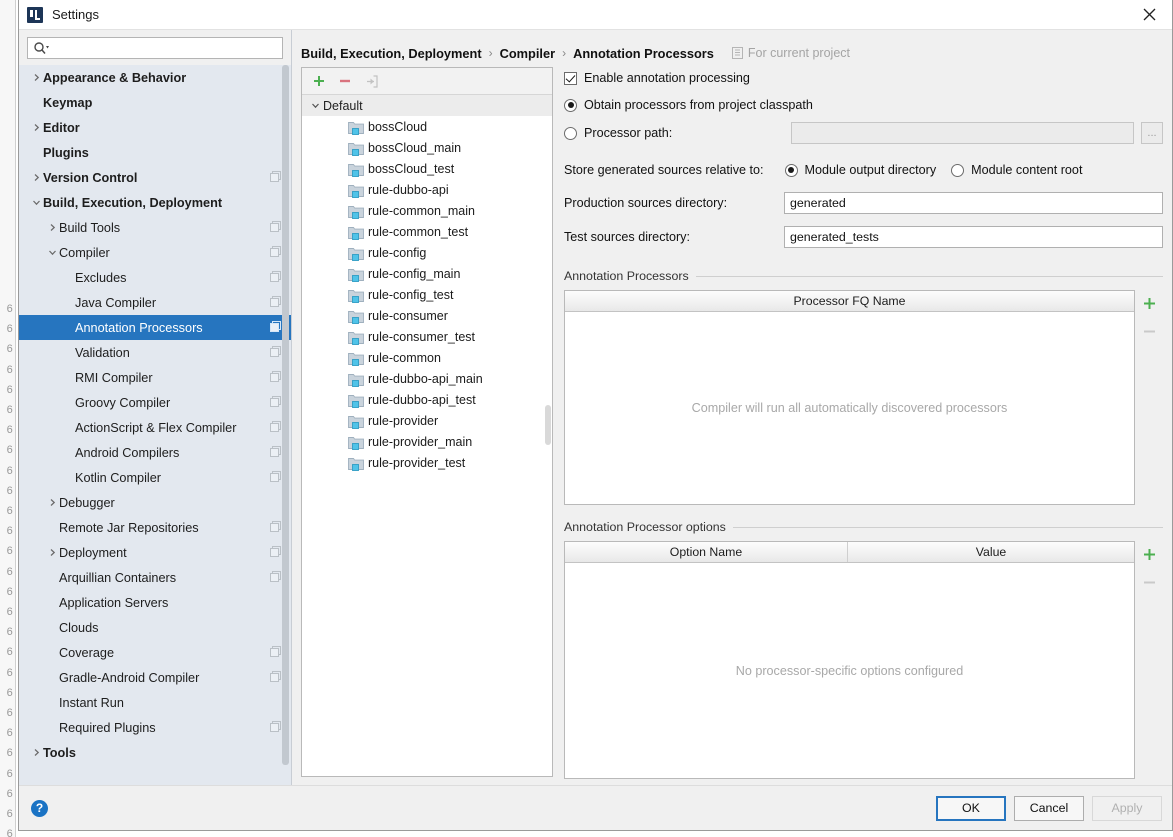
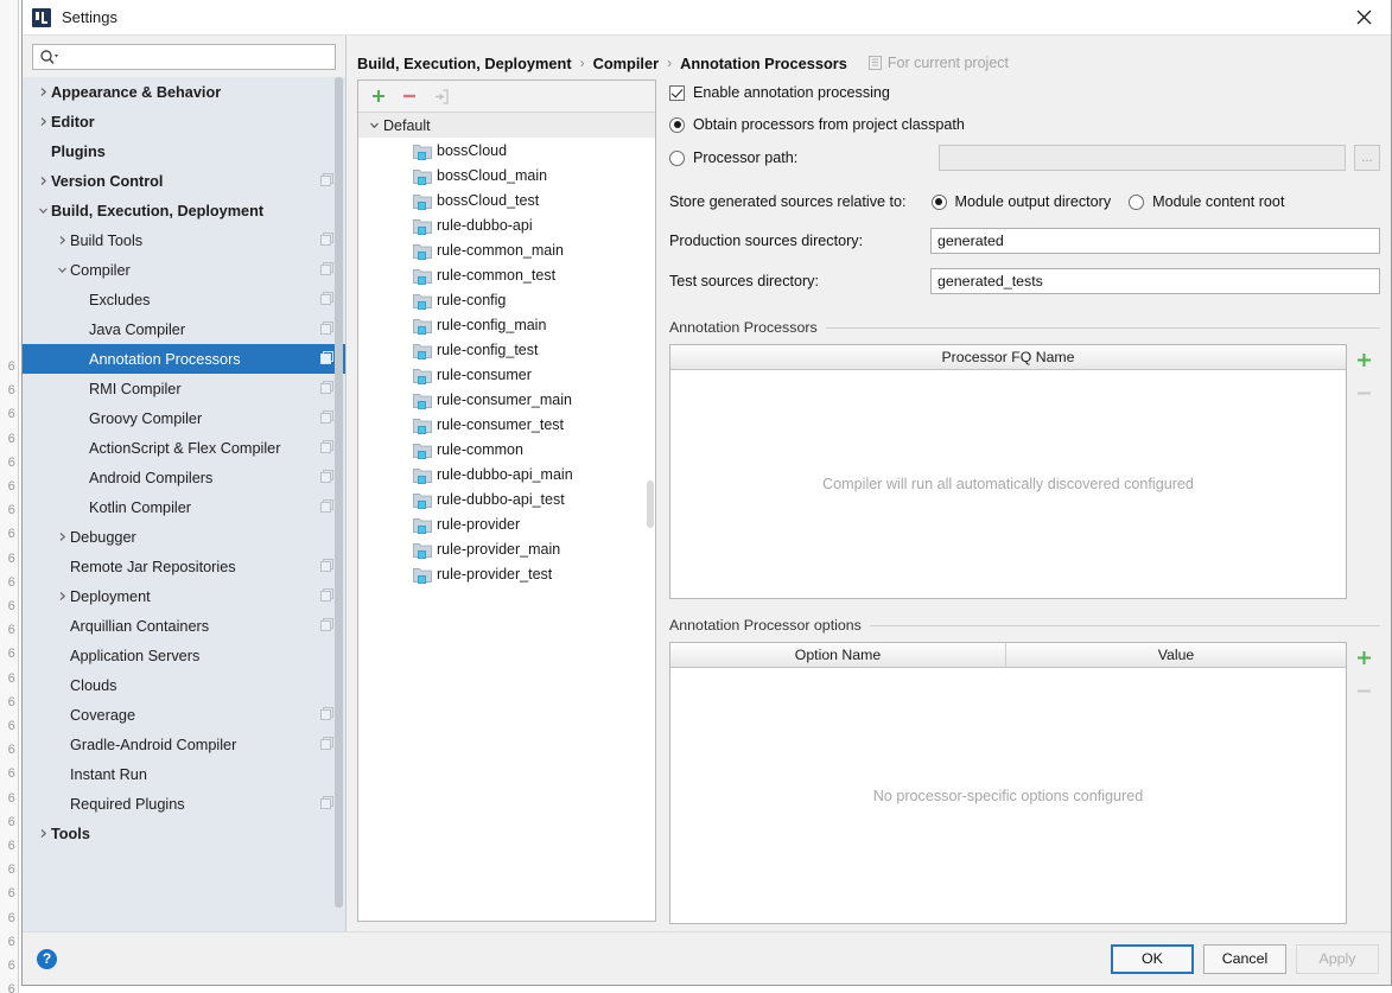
  6
  6
  6
  6
  6
  6
  6
  6
  6
  6
  6
  6
  6
  6
  6
  6
  6
  6
  6
  6
  6
  6
  6
  6
  6
  6
  6
  Settings
  Appearance & Behavior
- Keymap
  Editor
  Plugins
  Version Control
  Build, Execution, Deployment
  Build Tools
  Compiler
  Excludes
  Java Compiler
  Annotation Processors
- Validation
  RMI Compiler
  Groovy Compiler
  ActionScript & Flex Compiler
  Android Compilers
  Kotlin Compiler
  Debugger
  Remote Jar Repositories
  Deployment
  Arquillian Containers
  Application Servers
  Clouds
  Coverage
  Gradle-Android Compiler
  Instant Run
  Required Plugins
  Tools
  Build, Execution, Deployment
  ›
  Compiler
  ›
  Annotation Processors
  For current project
  Default
  bossCloud
  bossCloud_main
  bossCloud_test
  rule-dubbo-api
  rule-common_main
  rule-common_test
  rule-config
  rule-config_main
  rule-config_test
  rule-consumer
+ rule-consumer_main
  rule-consumer_test
  rule-common
  rule-dubbo-api_main
  rule-dubbo-api_test
  rule-provider
  rule-provider_main
  rule-provider_test
  Enable annotation processing
  Obtain processors from project classpath
  Processor path:
  ...
  Store generated sources relative to:
  Module output directory
  Module content root
  Production sources directory:
  generated
  Test sources directory:
  generated_tests
  Annotation Processors
  Processor FQ Name
- Compiler will run all automatically discovered processors
+ Compiler will run all automatically discovered configured
  Annotation Processor options
  Option Name
  Value
  No processor-specific options configured
  ?
  OK
  Cancel
  Apply
